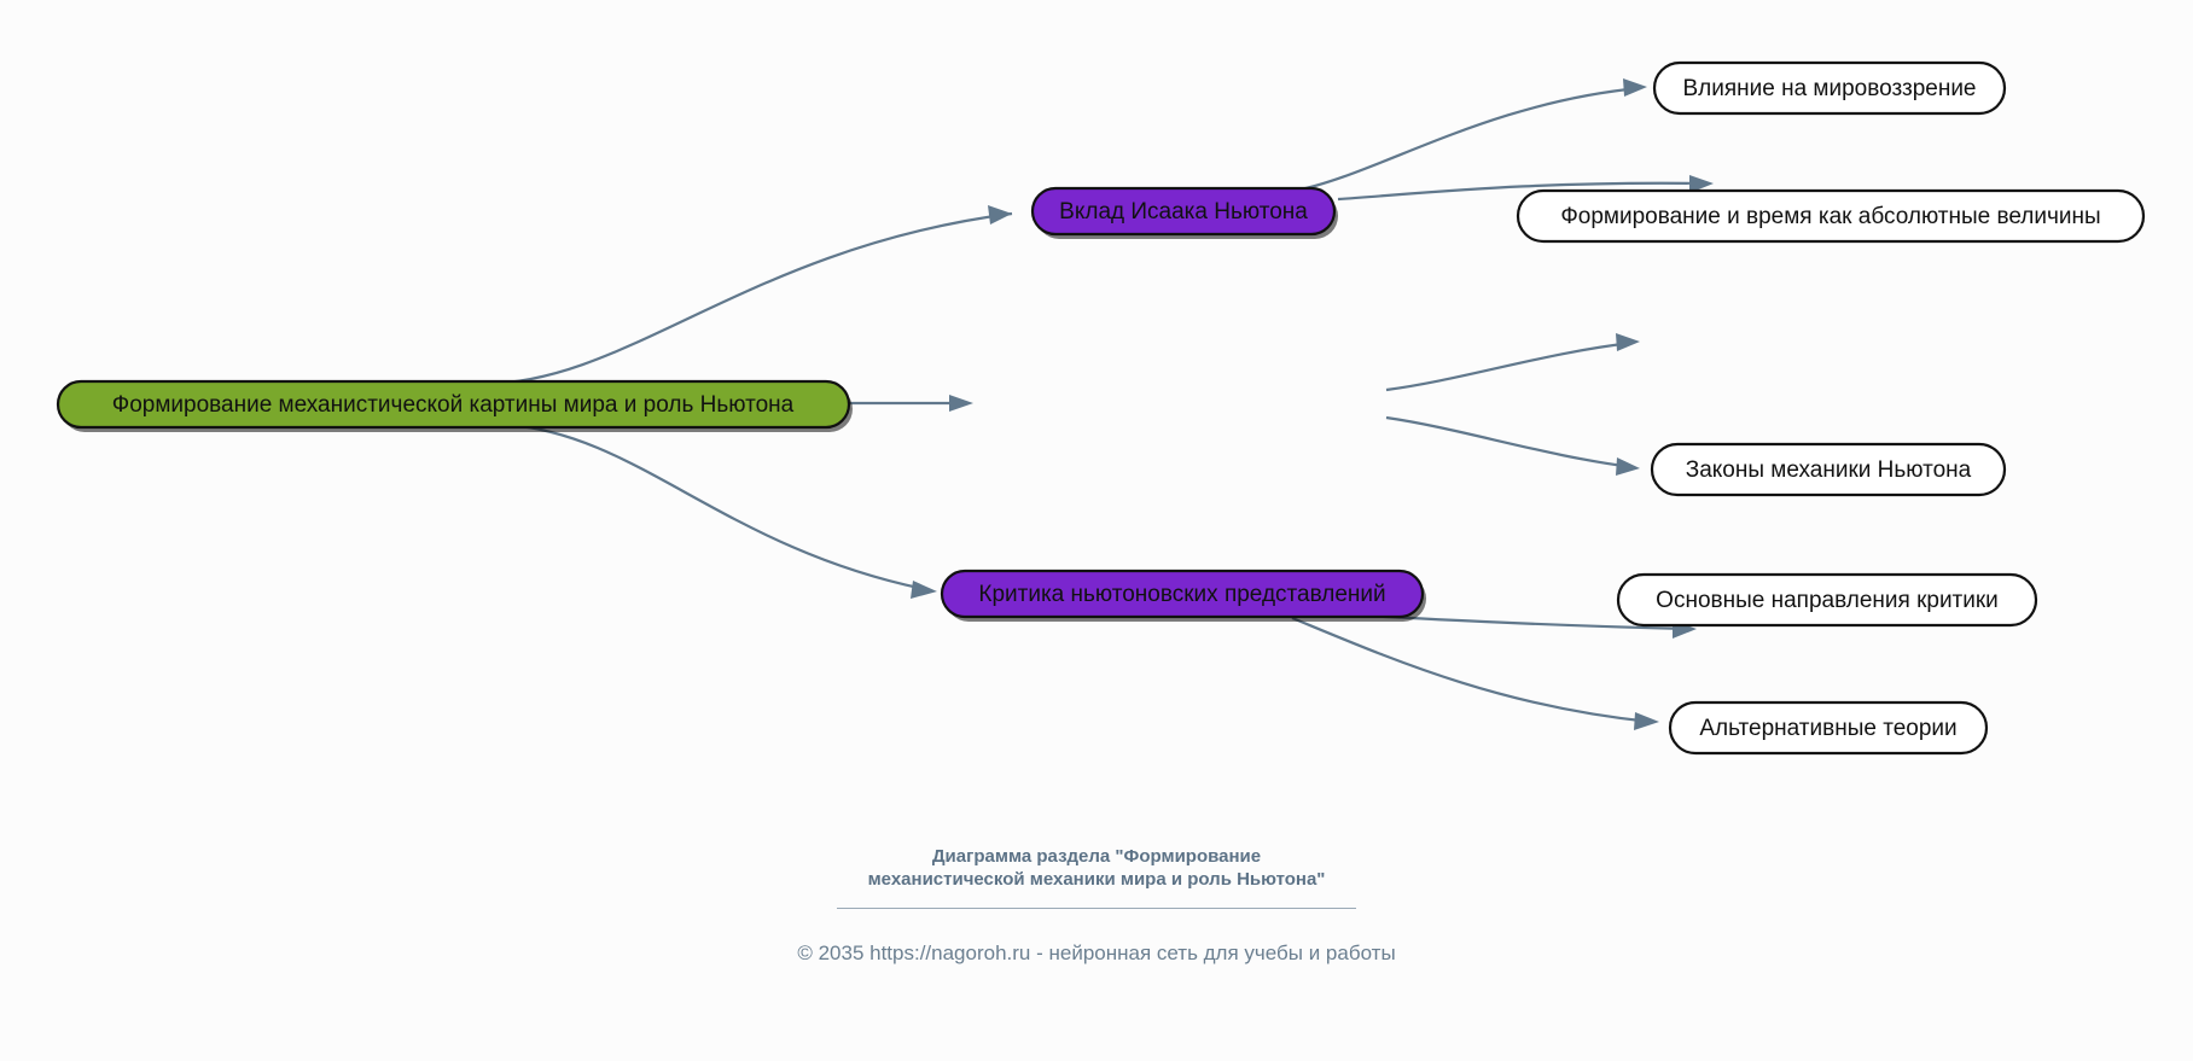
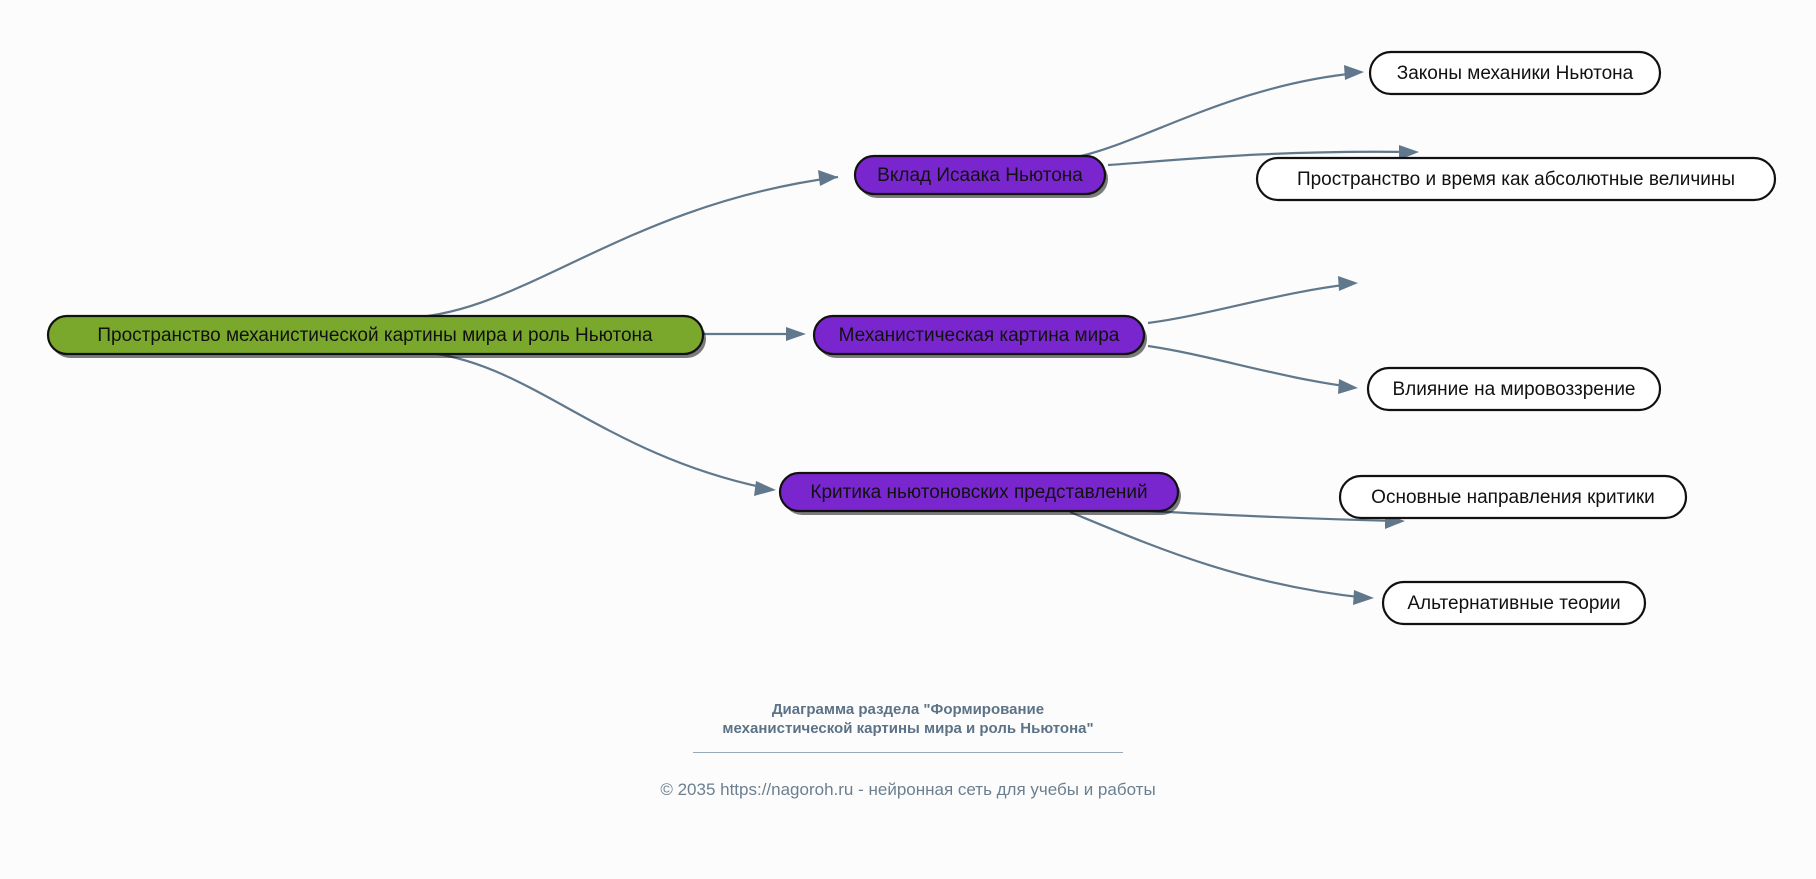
- Формирование механистической картины мира и роль Ньютона
+ Пространство механистической картины мира и роль Ньютона
  Вклад Исаака Ньютона
+ Механистическая картина мира
  Критика ньютоновских представлений
- Влияние на мировоззрение
+ Законы механики Ньютона
- Формирование и время как абсолютные величины
+ Пространство и время как абсолютные величины
- Законы механики Ньютона
+ Влияние на мировоззрение
  Основные направления критики
  Альтернативные теории
  Диаграмма раздела "Формирование
- механистической механики мира и роль Ньютона"
+ механистической картины мира и роль Ньютона"
  © 2035 https://nagoroh.ru - нейронная сеть для учебы и работы
